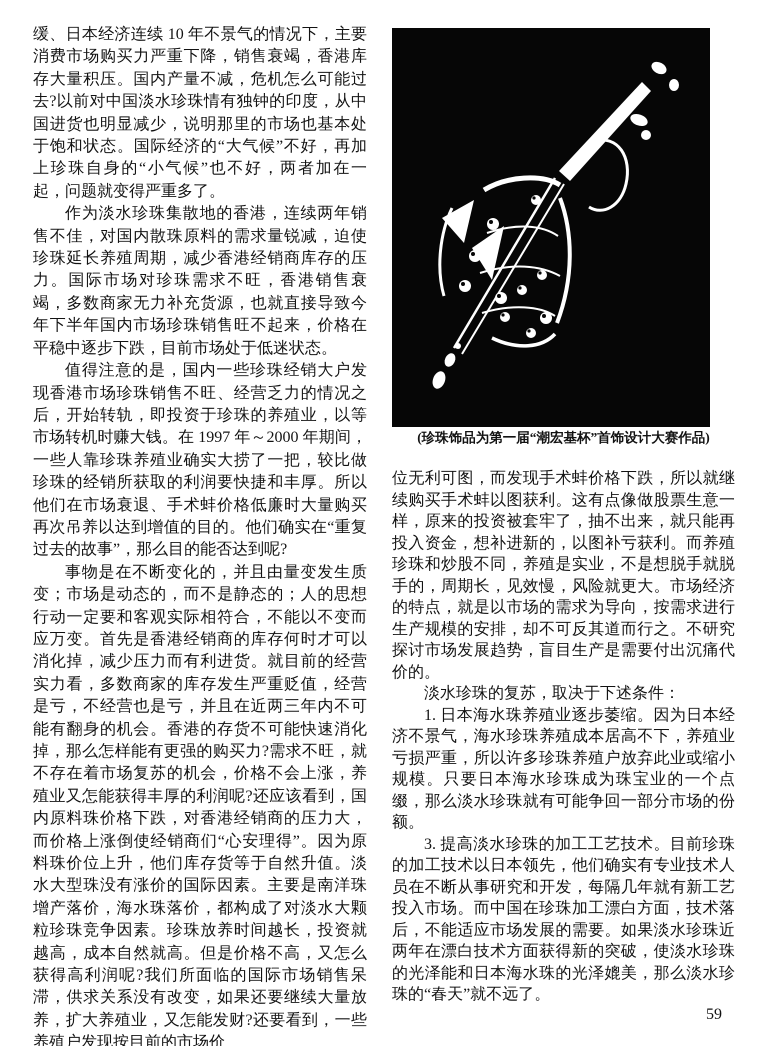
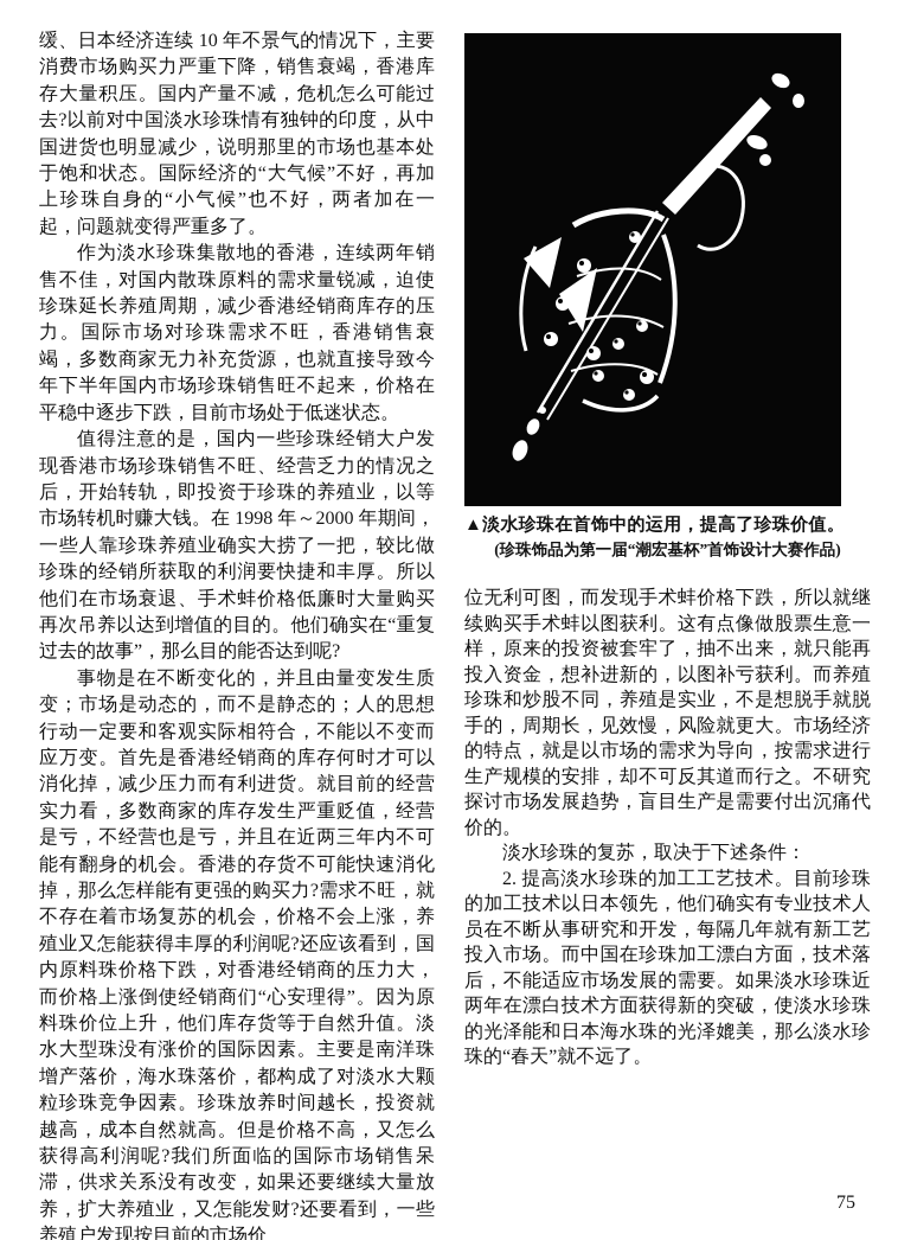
  缓、日本经济连续 10 年不景气的情况下，主要消费市场购买力严重下降，销售衰竭，香港库存大量积压。国内产量不减，危机怎么可能过去?以前对中国淡水珍珠情有独钟的印度，从中国进货也明显减少，说明那里的市场也基本处于饱和状态。国际经济的“大气候”不好，再加上珍珠自身的“小气候”也不好，两者加在一起，问题就变得严重多了。
  作为淡水珍珠集散地的香港，连续两年销售不佳，对国内散珠原料的需求量锐减，迫使珍珠延长养殖周期，减少香港经销商库存的压力。国际市场对珍珠需求不旺，香港销售衰竭，多数商家无力补充货源，也就直接导致今年下半年国内市场珍珠销售旺不起来，价格在平稳中逐步下跌，目前市场处于低迷状态。
- 值得注意的是，国内一些珍珠经销大户发现香港市场珍珠销售不旺、经营乏力的情况之后，开始转轨，即投资于珍珠的养殖业，以等市场转机时赚大钱。在 1997 年～2000 年期间，一些人靠珍珠养殖业确实大捞了一把，较比做珍珠的经销所获取的利润要快捷和丰厚。所以他们在市场衰退、手术蚌价格低廉时大量购买再次吊养以达到增值的目的。他们确实在“重复过去的故事”，那么目的能否达到呢?
+ 值得注意的是，国内一些珍珠经销大户发现香港市场珍珠销售不旺、经营乏力的情况之后，开始转轨，即投资于珍珠的养殖业，以等市场转机时赚大钱。在 1998 年～2000 年期间，一些人靠珍珠养殖业确实大捞了一把，较比做珍珠的经销所获取的利润要快捷和丰厚。所以他们在市场衰退、手术蚌价格低廉时大量购买再次吊养以达到增值的目的。他们确实在“重复过去的故事”，那么目的能否达到呢?
  事物是在不断变化的，并且由量变发生质变；市场是动态的，而不是静态的；人的思想行动一定要和客观实际相符合，不能以不变而应万变。首先是香港经销商的库存何时才可以消化掉，减少压力而有利进货。就目前的经营实力看，多数商家的库存发生严重贬值，经营是亏，不经营也是亏，并且在近两三年内不可能有翻身的机会。香港的存货不可能快速消化掉，那么怎样能有更强的购买力?需求不旺，就不存在着市场复苏的机会，价格不会上涨，养殖业又怎能获得丰厚的利润呢?还应该看到，国内原料珠价格下跌，对香港经销商的压力大，而价格上涨倒使经销商们“心安理得”。因为原料珠价位上升，他们库存货等于自然升值。淡水大型珠没有涨价的国际因素。主要是南洋珠增产落价，海水珠落价，都构成了对淡水大颗粒珍珠竞争因素。珍珠放养时间越长，投资就越高，成本自然就高。但是价格不高，又怎么获得高利润呢?我们所面临的国际市场销售呆滞，供求关系没有改变，如果还要继续大量放养，扩大养殖业，又怎能发财?还要看到，一些养殖户发现按目前的市场价
+ ▲淡水珍珠在首饰中的运用，提高了珍珠价值。
  (珍珠饰品为第一届“潮宏基杯”首饰设计大赛作品)
  位无利可图，而发现手术蚌价格下跌，所以就继续购买手术蚌以图获利。这有点像做股票生意一样，原来的投资被套牢了，抽不出来，就只能再投入资金，想补进新的，以图补亏获利。而养殖珍珠和炒股不同，养殖是实业，不是想脱手就脱手的，周期长，见效慢，风险就更大。市场经济的特点，就是以市场的需求为导向，按需求进行生产规模的安排，却不可反其道而行之。不研究探讨市场发展趋势，盲目生产是需要付出沉痛代价的。
  淡水珍珠的复苏，取决于下述条件：
- 1. 日本海水珠养殖业逐步萎缩。因为日本经济不景气，海水珍珠养殖成本居高不下，养殖业亏损严重，所以许多珍珠养殖户放弃此业或缩小规模。只要日本海水珍珠成为珠宝业的一个点缀，那么淡水珍珠就有可能争回一部分市场的份额。
- 3. 提高淡水珍珠的加工工艺技术。目前珍珠的加工技术以日本领先，他们确实有专业技术人员在不断从事研究和开发，每隔几年就有新工艺投入市场。而中国在珍珠加工漂白方面，技术落后，不能适应市场发展的需要。如果淡水珍珠近两年在漂白技术方面获得新的突破，使淡水珍珠的光泽能和日本海水珠的光泽媲美，那么淡水珍珠的“春天”就不远了。
+ 2. 提高淡水珍珠的加工工艺技术。目前珍珠的加工技术以日本领先，他们确实有专业技术人员在不断从事研究和开发，每隔几年就有新工艺投入市场。而中国在珍珠加工漂白方面，技术落后，不能适应市场发展的需要。如果淡水珍珠近两年在漂白技术方面获得新的突破，使淡水珍珠的光泽能和日本海水珠的光泽媲美，那么淡水珍珠的“春天”就不远了。
- 59
+ 75
